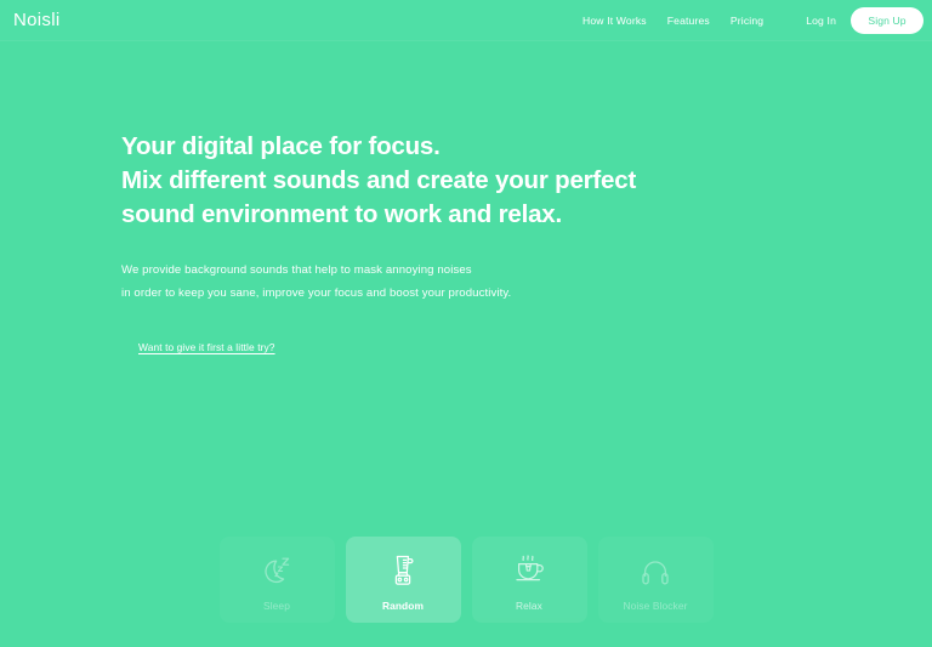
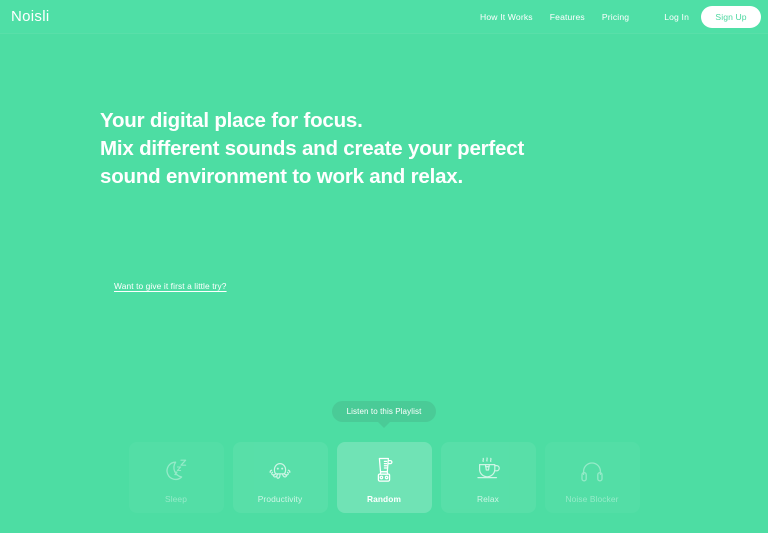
  Noisli
  How It Works
  Features
  Pricing
  Log In
  Sign Up
  Your digital place for focus.
  Mix different sounds and create your perfect
  sound environment to work and relax.
- We provide background sounds that help to mask annoying noises
- in order to keep you sane, improve your focus and boost your productivity.
  Want to give it first a little try?
+ Listen to this Playlist
  Sleep
+ Productivity
  Random
  Relax
  Noise Blocker
